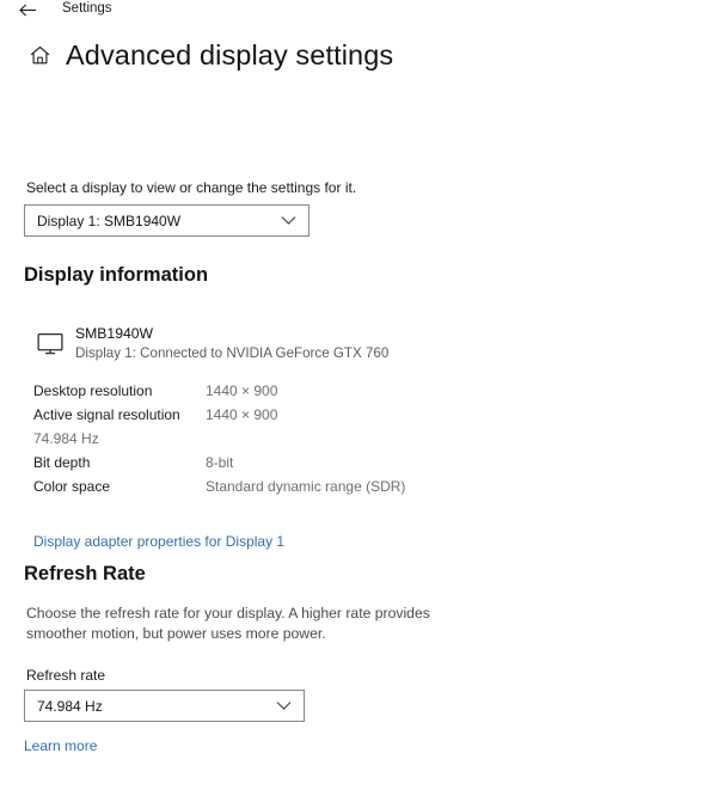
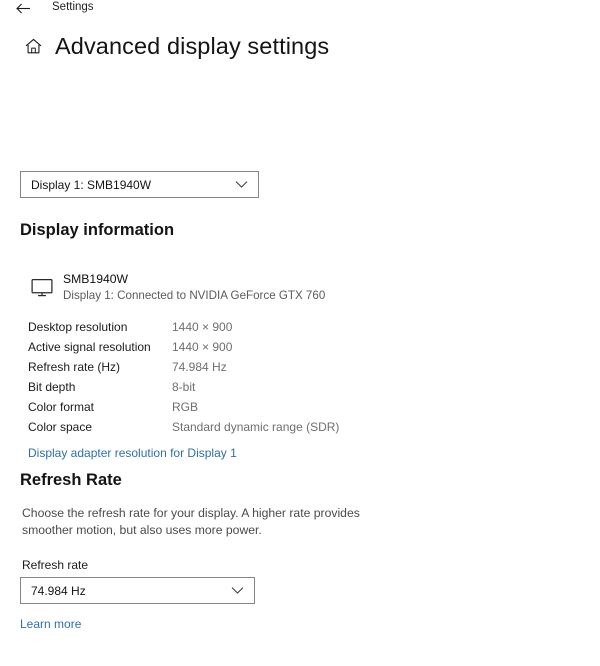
  Settings
  Advanced display settings
- Select a display to view or change the settings for it.
  Display 1: SMB1940W
  Display information
  SMB1940W
  Display 1: Connected to NVIDIA GeForce GTX 760
  Desktop resolution
  1440 × 900
  Active signal resolution
  1440 × 900
+ Refresh rate (Hz)
  74.984 Hz
  Bit depth
  8-bit
+ Color format
+ RGB
  Color space
  Standard dynamic range (SDR)
- Display adapter properties for Display 1
+ Display adapter resolution for Display 1
  Refresh Rate
- Choose the refresh rate for your display. A higher rate provides smoother motion, but power uses more power.
+ Choose the refresh rate for your display. A higher rate provides smoother motion, but also uses more power.
  Refresh rate
  74.984 Hz
  Learn more
